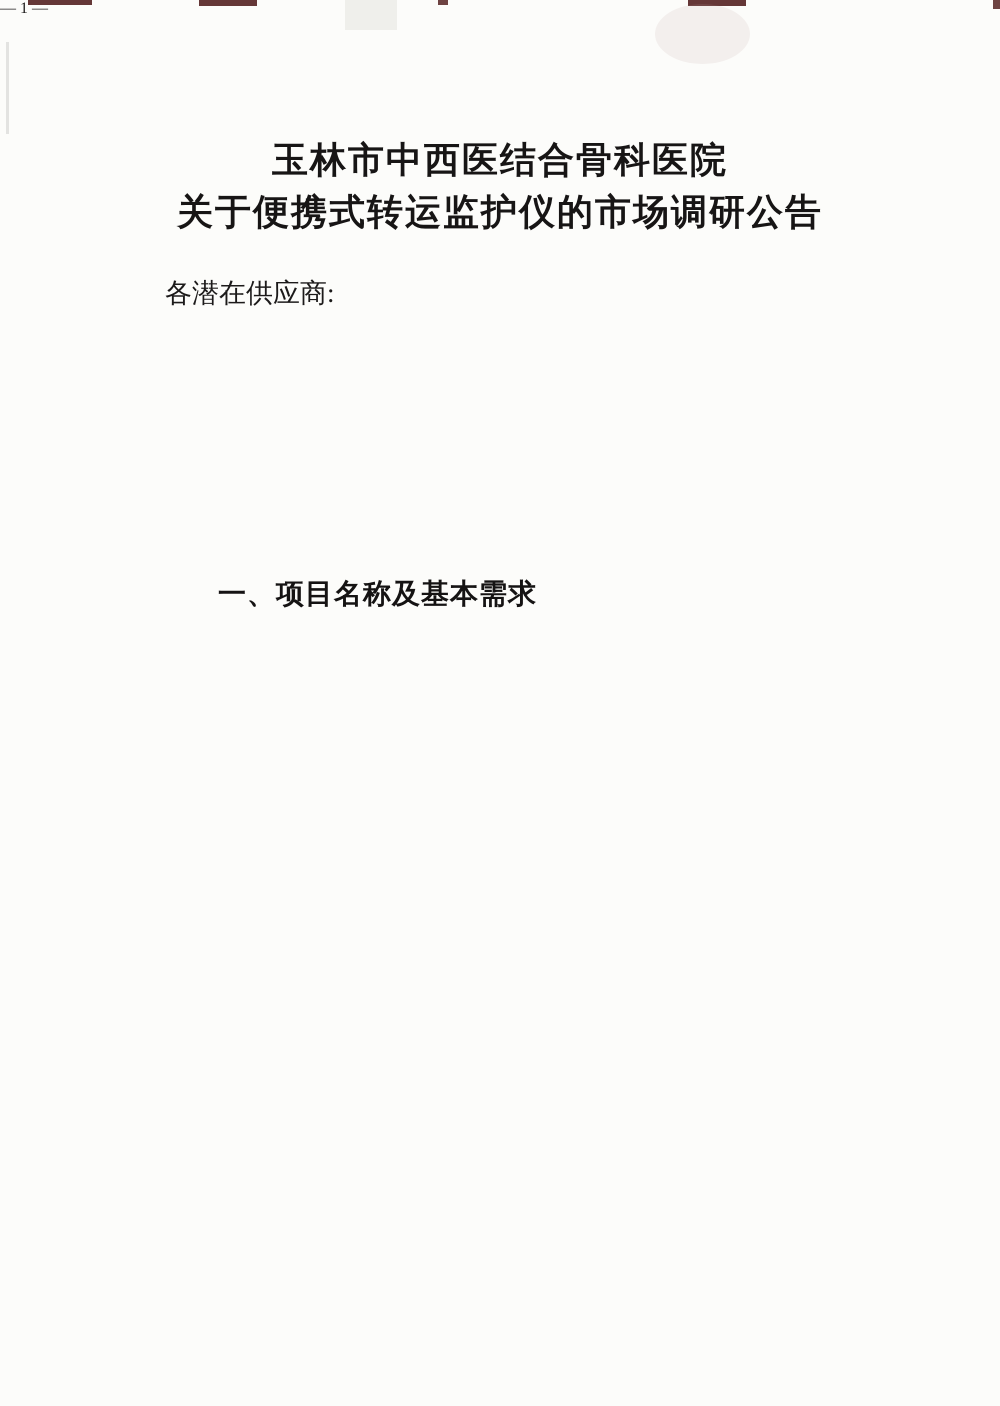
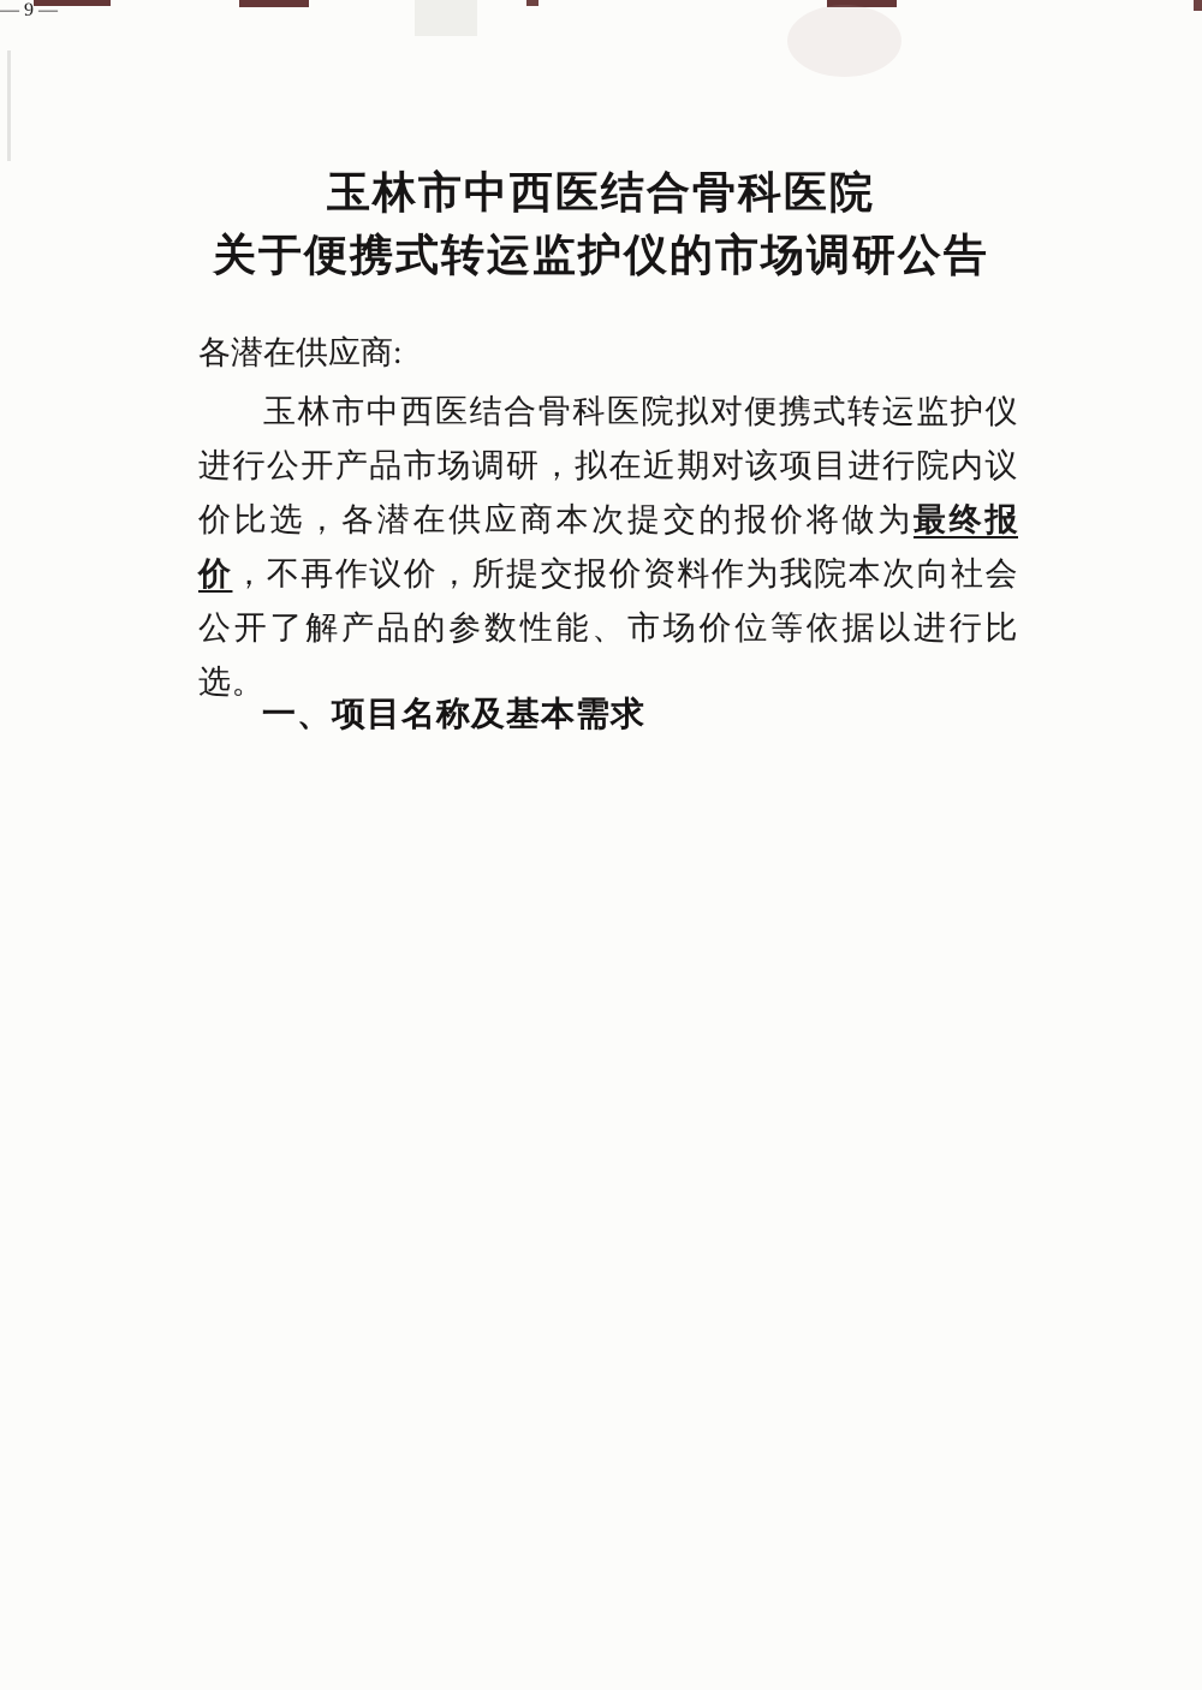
  玉林市中西医结合骨科医院
  关于便携式转运监护仪的市场调研公告
  各潜在供应商:
+ 玉林市中西医结合骨科医院拟对便携式转运监护仪进行公开产品市场调研，拟在近期对该项目进行院内议价比选，各潜在供应商本次提交的报价将做为最终报价，不再作议价，所提交报价资料作为我院本次向社会公开了解产品的参数性能、市场价位等依据以进行比选。
  一、项目名称及基本需求
- — 1 —
+ — 9 —
